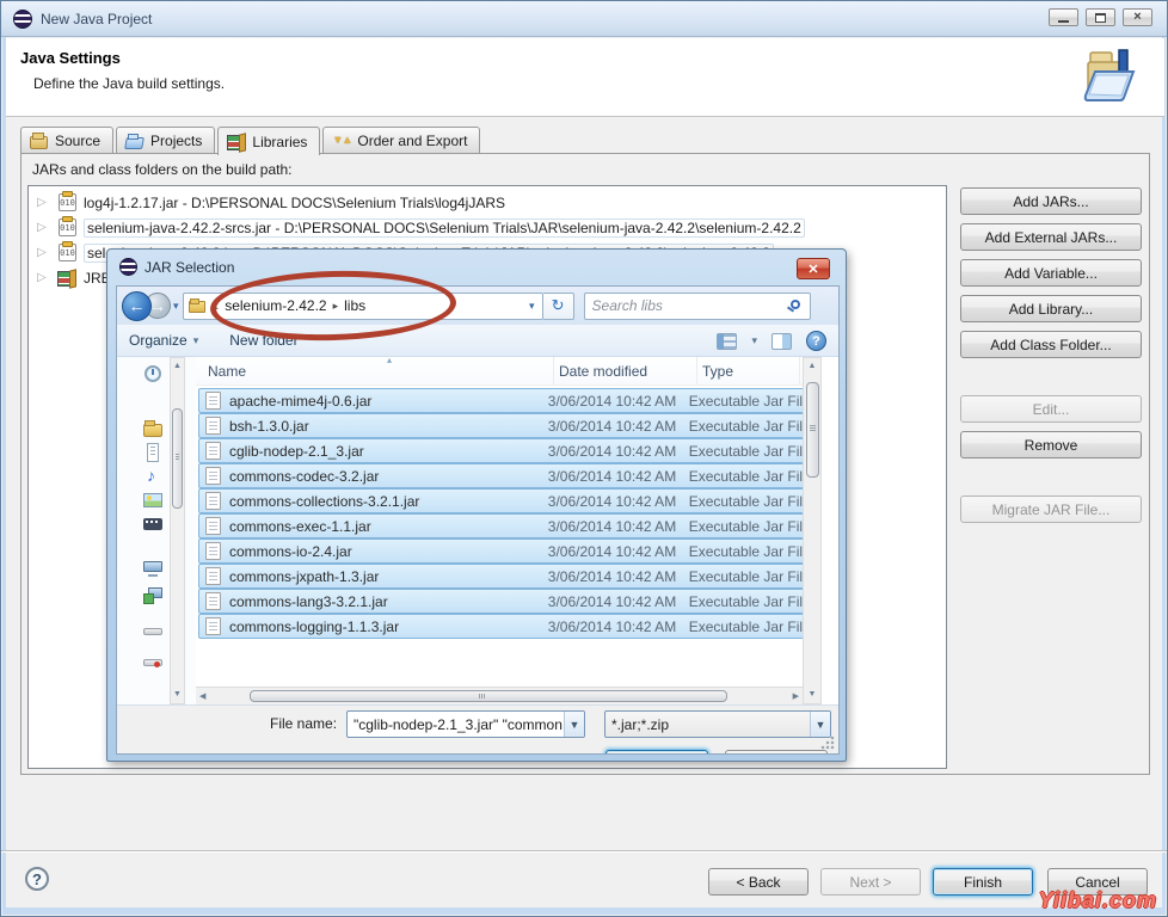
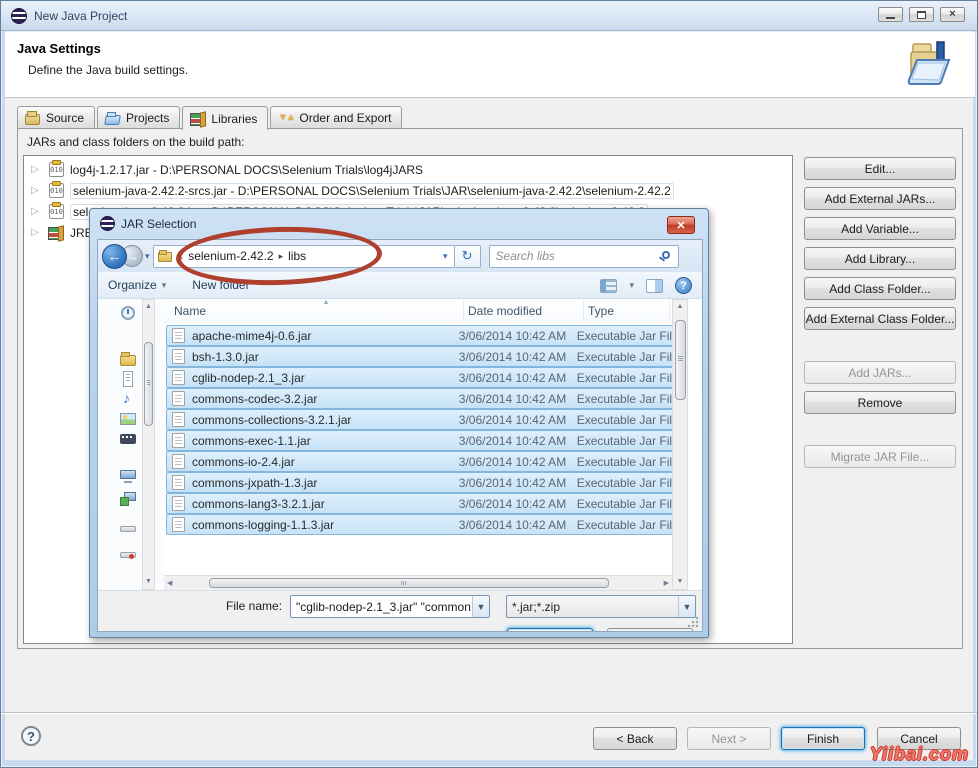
  New Java Project
  ×
  Java Settings
  Define the Java build settings.
  Source
  Projects
  Libraries
  Order and Export
  JARs and class folders on the build path:
  log4j-1.2.17.jar - D:\PERSONAL DOCS\Selenium Trials\log4jJARS
  selenium-java-2.42.2-srcs.jar - D:\PERSONAL DOCS\Selenium Trials\JAR\selenium-java-2.42.2\selenium-2.42.2
- Add JARs...
+ Edit...
  Add External JARs...
  Add Variable...
  Add Library...
  Add Class Folder...
+ Add External Class Folder...
- Edit...
+ Add JARs...
  Remove
  Migrate JAR File...
  JAR Selection
  ✕
  ←
  →
  ▾
  «
  selenium-2.42.2
  ▸
  libs
  ▾
  Search libs
  Organize
  ▾
  New folder
  ▾
  ?
  Name
  ▴
  Date modified
  Type
  apache-mime4j-0.6.jar
  3/06/2014 10:42 AM
  Executable Jar Fil
  bsh-1.3.0.jar
  3/06/2014 10:42 AM
  Executable Jar Fil
  cglib-nodep-2.1_3.jar
  3/06/2014 10:42 AM
  Executable Jar Fil
  commons-codec-3.2.jar
  3/06/2014 10:42 AM
  Executable Jar Fil
  commons-collections-3.2.1.jar
  3/06/2014 10:42 AM
  Executable Jar Fil
  commons-exec-1.1.jar
  3/06/2014 10:42 AM
  Executable Jar Fil
  commons-io-2.4.jar
  3/06/2014 10:42 AM
  Executable Jar Fil
  commons-jxpath-1.3.jar
  3/06/2014 10:42 AM
  Executable Jar Fil
  commons-lang3-3.2.1.jar
  3/06/2014 10:42 AM
  Executable Jar Fil
  commons-logging-1.1.3.jar
  3/06/2014 10:42 AM
  Executable Jar Fil
  File name:
  "cglib-nodep-2.1_3.jar" "common
  ▼
  *.jar;*.zip
  ▼
  ?
  < Back
  Next >
  Finish
  Cancel
  Yiibai.com
